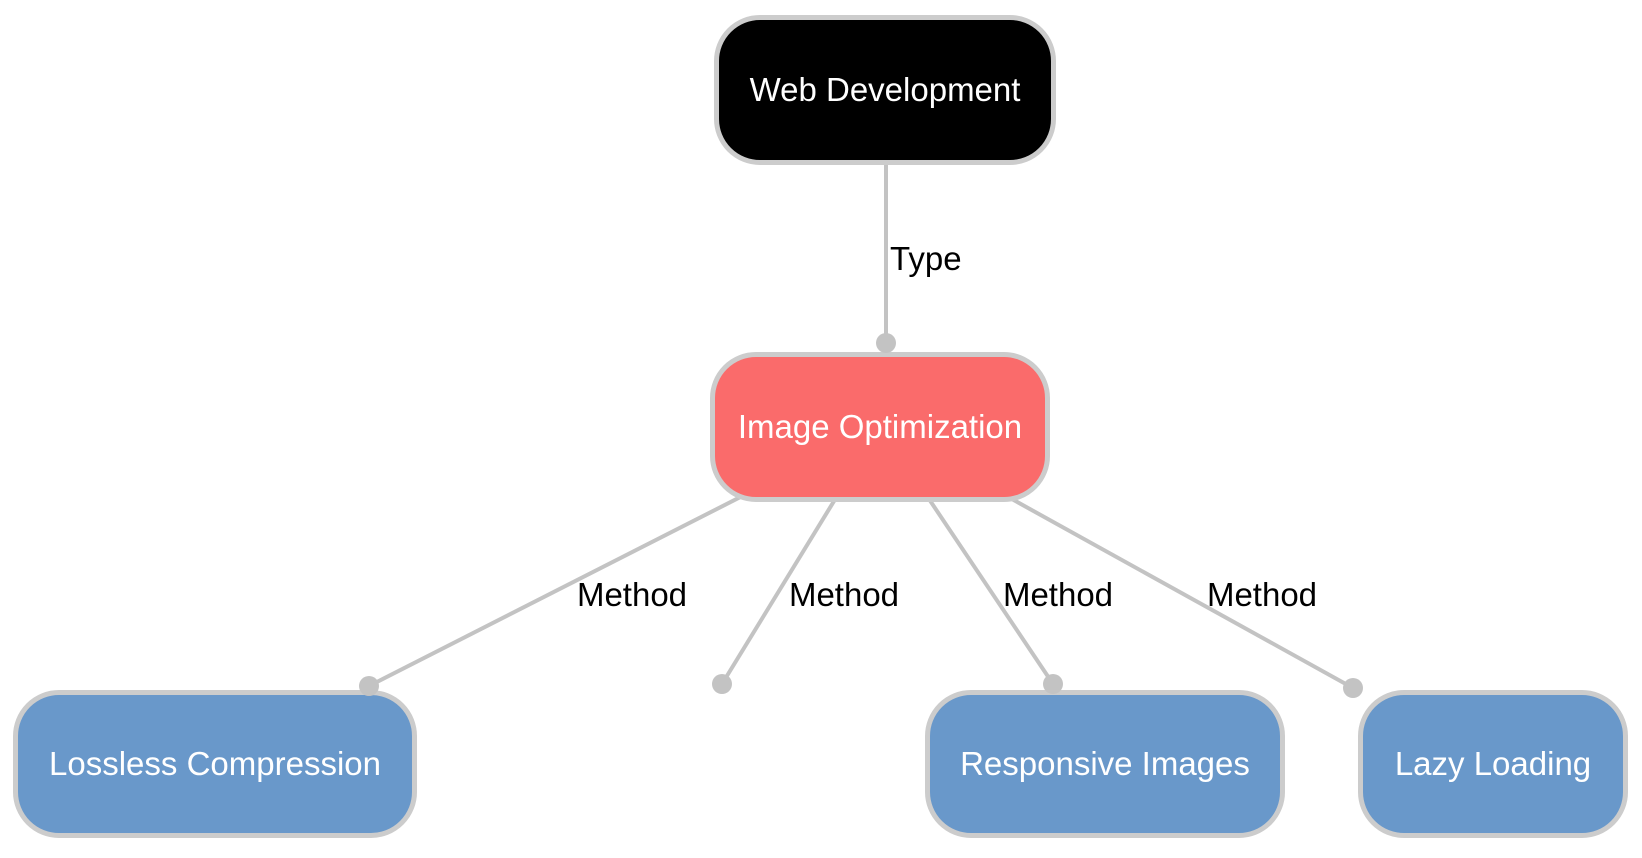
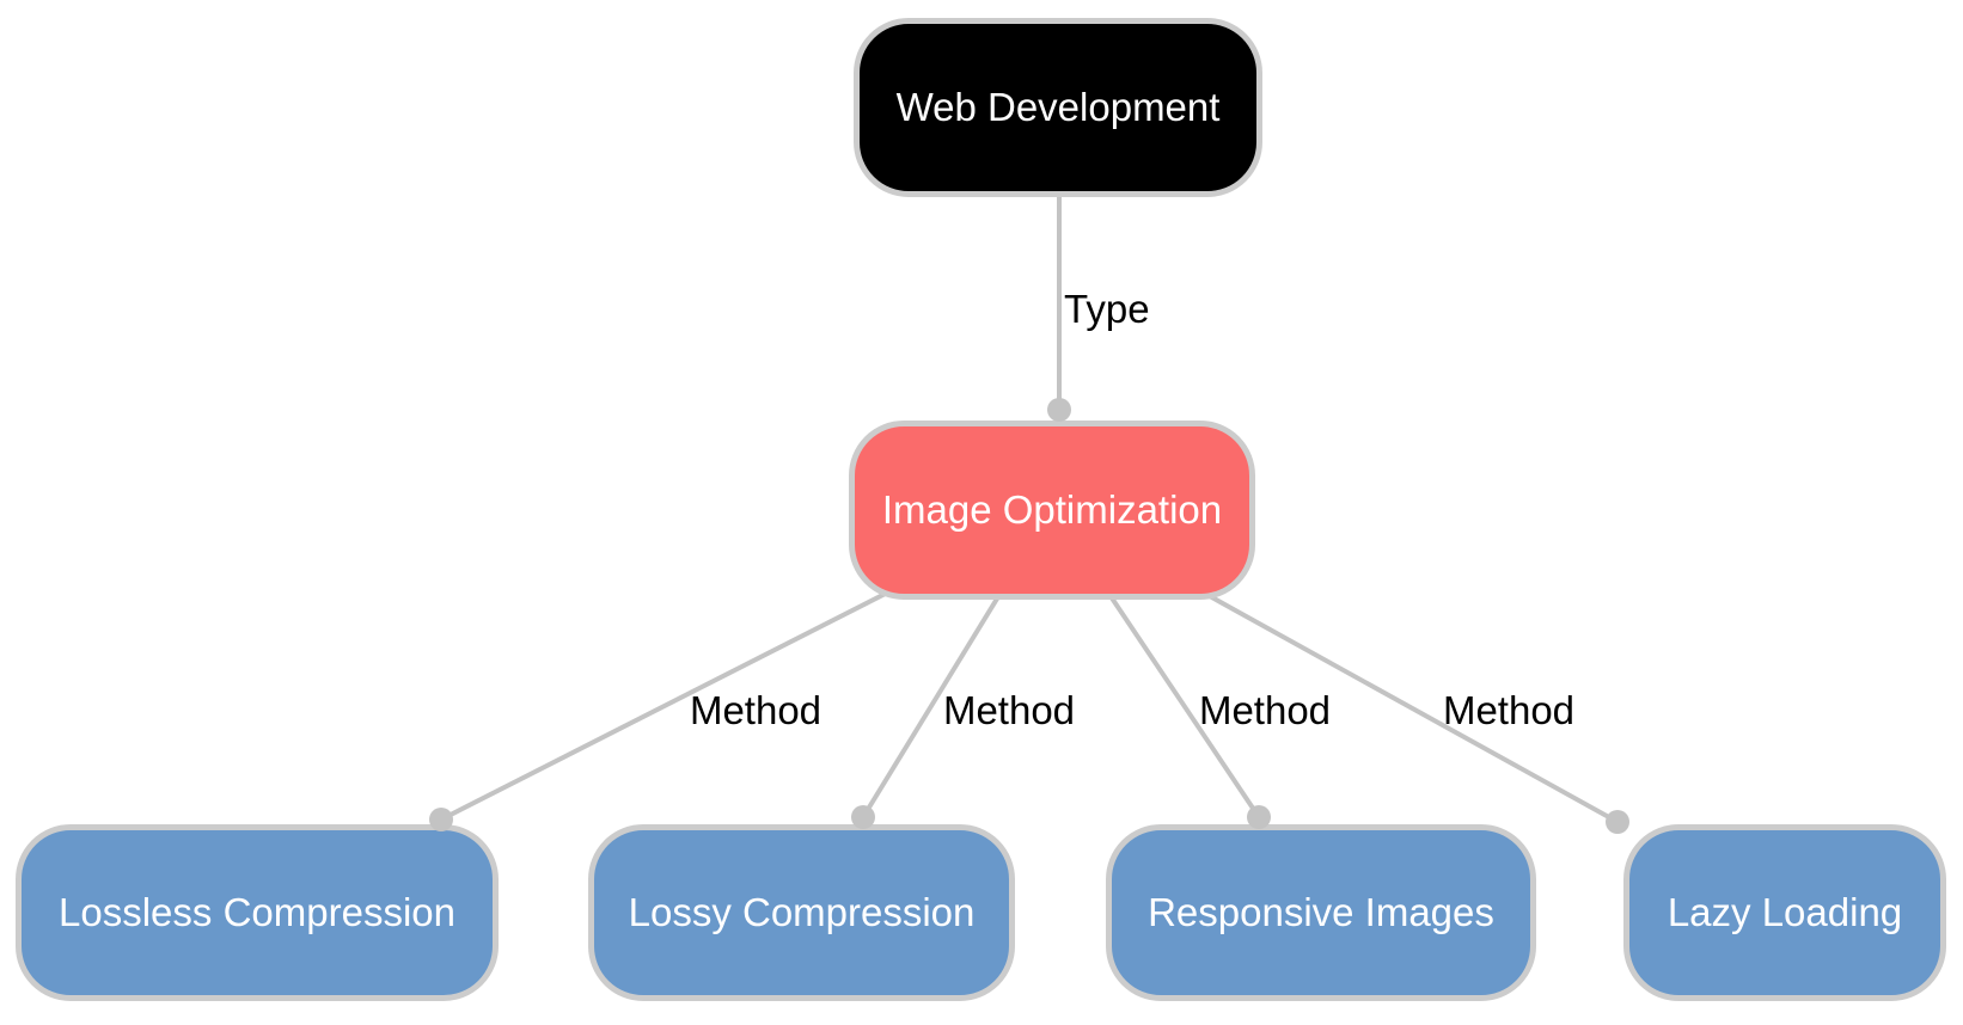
  Web Development
  Image Optimization
  Lossless Compression
+ Lossy Compression
  Responsive Images
  Lazy Loading
  Type
  Method
  Method
  Method
  Method
